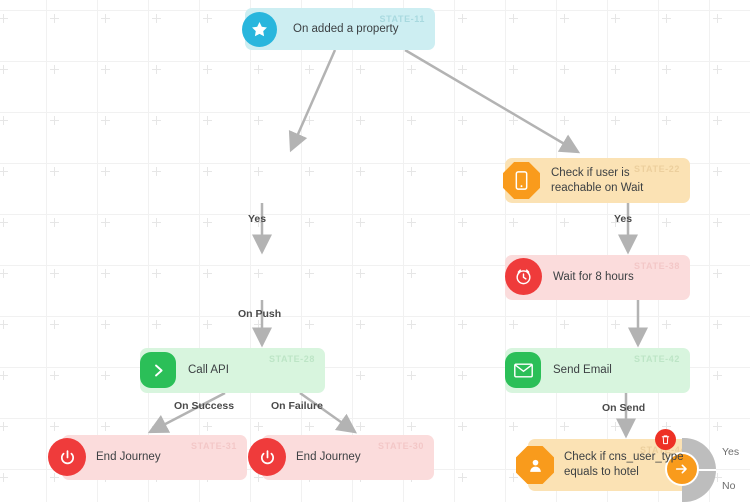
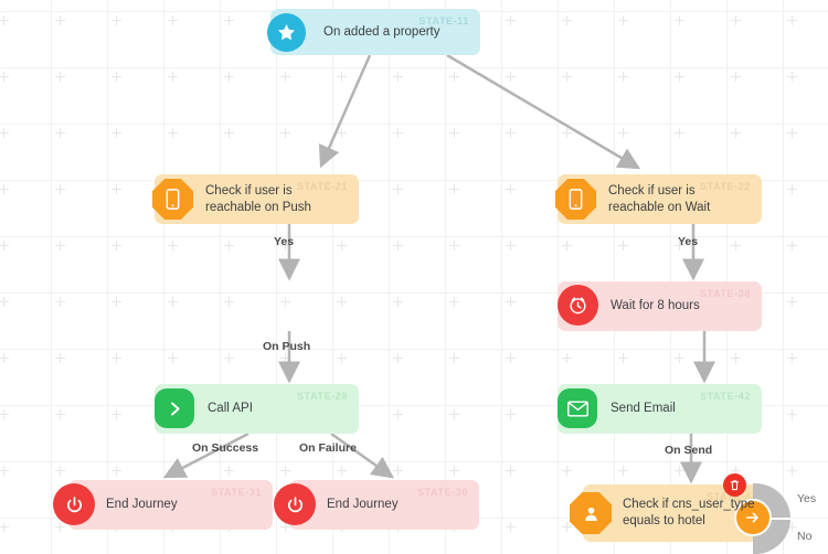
  STATE-11
  On added a property
+ Check if user is reachable on Push
  Check if user is reachable on Wait
  STATE-28
  Call API
  Wait for 8 hours
  STATE-42
  Send Email
  End Journey
  End Journey
  STATE-4
  Check if cns_user_type equals to hotel
  Yes
  No
  Yes
  Yes
  On Push
  On Success
  On Failure
  On Send
